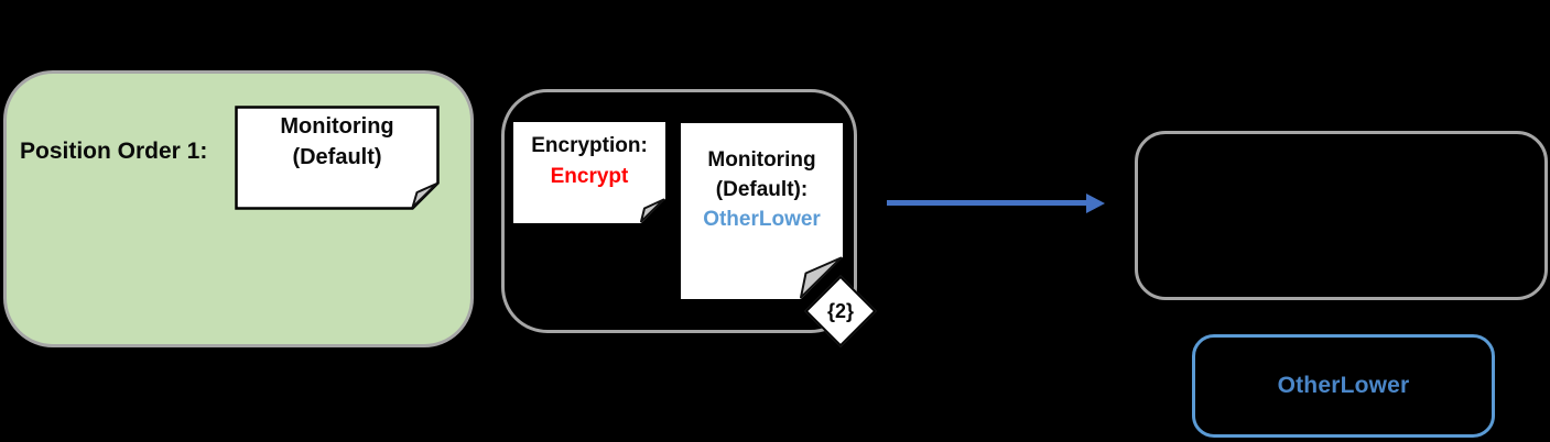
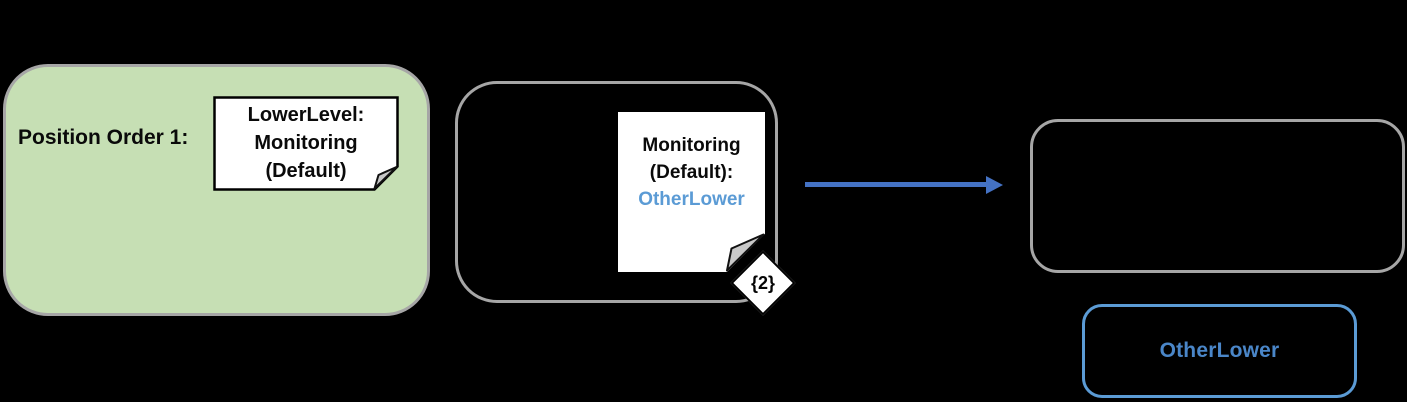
  Position Order 1:
+ LowerLevel:
  Monitoring
  (Default)
- Encryption:
- Encrypt
  Monitoring
  (Default):
  OtherLower
  {2}
  OtherLower
